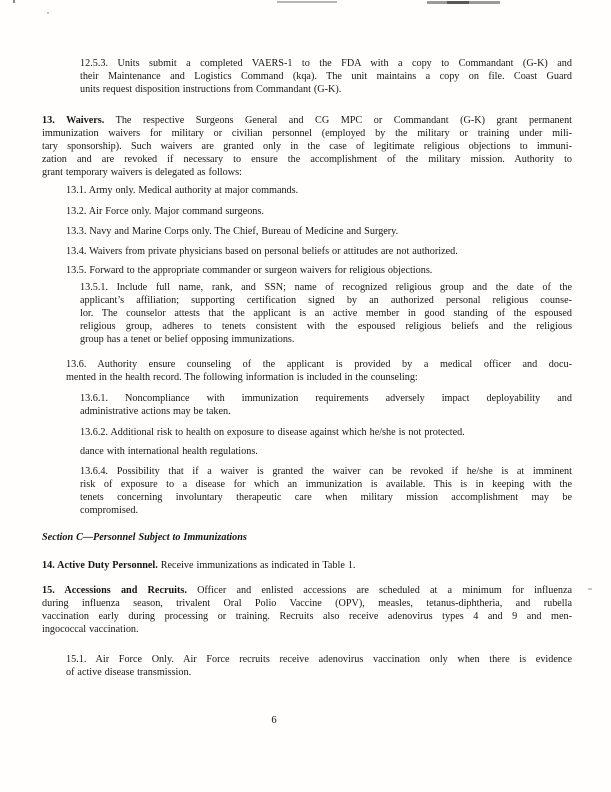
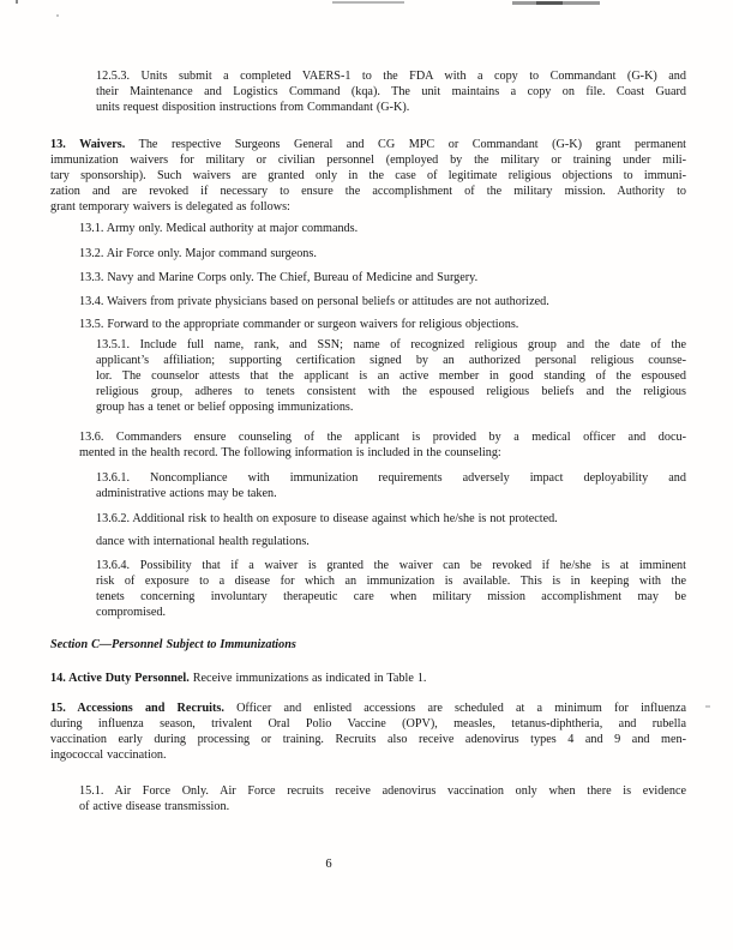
  12.5.3. Units submit a completed VAERS-1 to the FDA with a copy to Commandant (G-K) and
  their Maintenance and Logistics Command (kqa). The unit maintains a copy on file. Coast Guard
  units request disposition instructions from Commandant (G-K).
  13. Waivers. The respective Surgeons General and CG MPC or Commandant (G-K) grant permanent
  immunization waivers for military or civilian personnel (employed by the military or training under mili-
  tary sponsorship). Such waivers are granted only in the case of legitimate religious objections to immuni-
  zation and are revoked if necessary to ensure the accomplishment of the military mission. Authority to
  grant temporary waivers is delegated as follows:
  13.1. Army only. Medical authority at major commands.
  13.2. Air Force only. Major command surgeons.
  13.3. Navy and Marine Corps only. The Chief, Bureau of Medicine and Surgery.
  13.4. Waivers from private physicians based on personal beliefs or attitudes are not authorized.
  13.5. Forward to the appropriate commander or surgeon waivers for religious objections.
  13.5.1. Include full name, rank, and SSN; name of recognized religious group and the date of the
  applicant’s affiliation; supporting certification signed by an authorized personal religious counse-
  lor. The counselor attests that the applicant is an active member in good standing of the espoused
  religious group, adheres to tenets consistent with the espoused religious beliefs and the religious
  group has a tenet or belief opposing immunizations.
- 13.6. Authority ensure counseling of the applicant is provided by a medical officer and docu-
+ 13.6. Commanders ensure counseling of the applicant is provided by a medical officer and docu-
  mented in the health record. The following information is included in the counseling:
  13.6.1. Noncompliance with immunization requirements adversely impact deployability and
  administrative actions may be taken.
  13.6.2. Additional risk to health on exposure to disease against which he/she is not protected.
  dance with international health regulations.
  13.6.4. Possibility that if a waiver is granted the waiver can be revoked if he/she is at imminent
  risk of exposure to a disease for which an immunization is available. This is in keeping with the
  tenets concerning involuntary therapeutic care when military mission accomplishment may be
  compromised.
  Section C—Personnel Subject to Immunizations
  14. Active Duty Personnel. Receive immunizations as indicated in Table 1.
  15. Accessions and Recruits. Officer and enlisted accessions are scheduled at a minimum for influenza
  during influenza season, trivalent Oral Polio Vaccine (OPV), measles, tetanus-diphtheria, and rubella
  vaccination early during processing or training. Recruits also receive adenovirus types 4 and 9 and men-
  ingococcal vaccination.
  15.1. Air Force Only. Air Force recruits receive adenovirus vaccination only when there is evidence
  of active disease transmission.
  6
